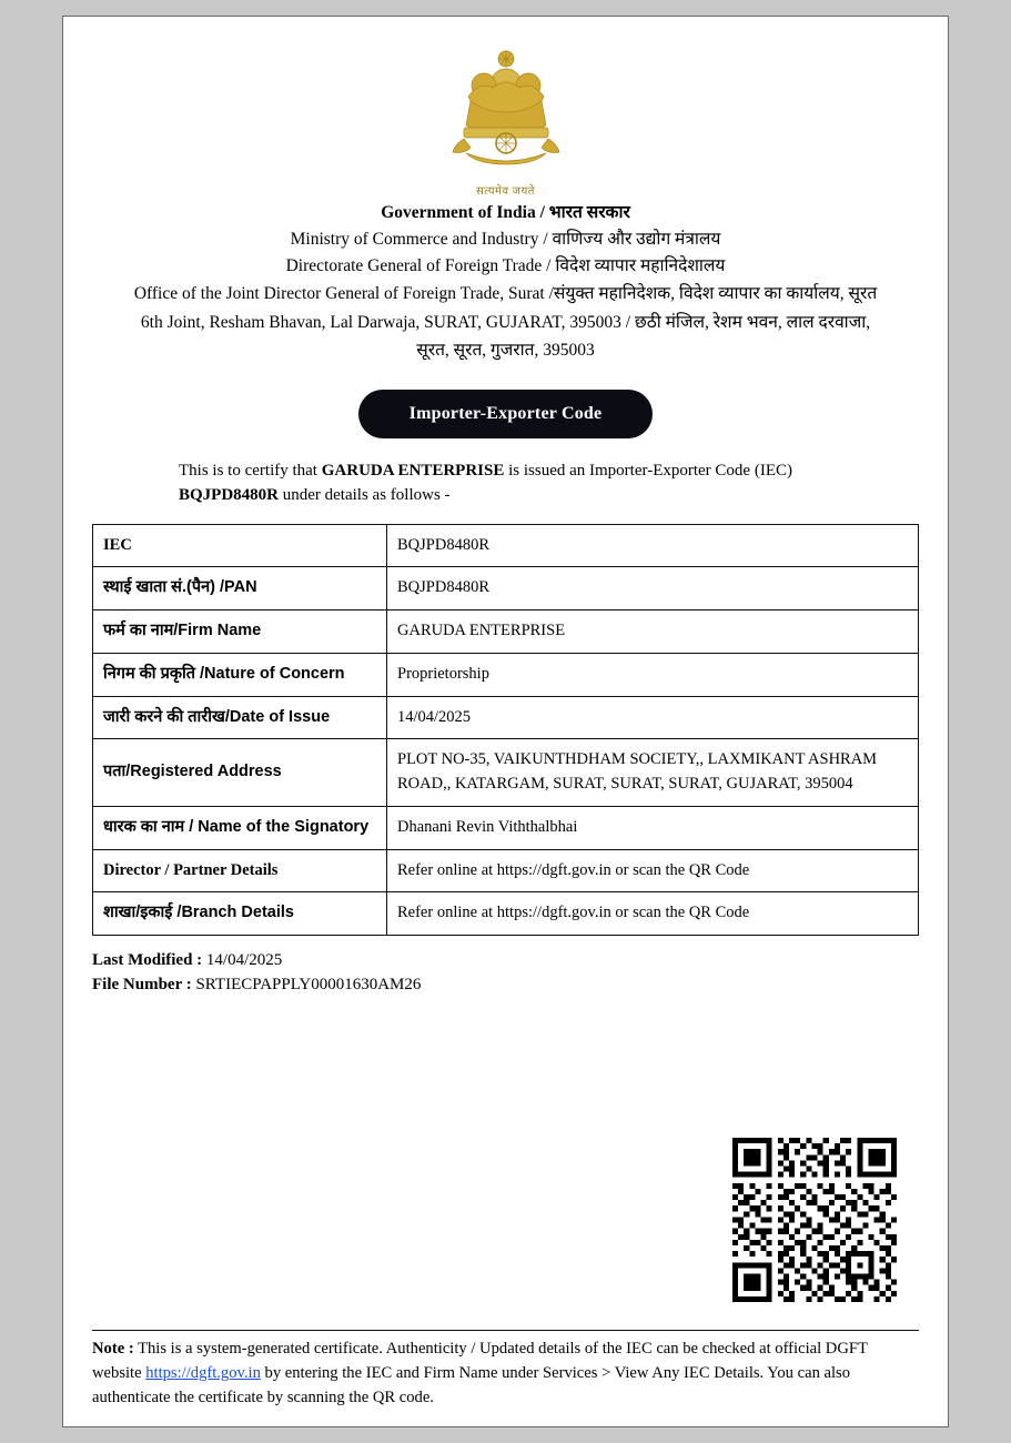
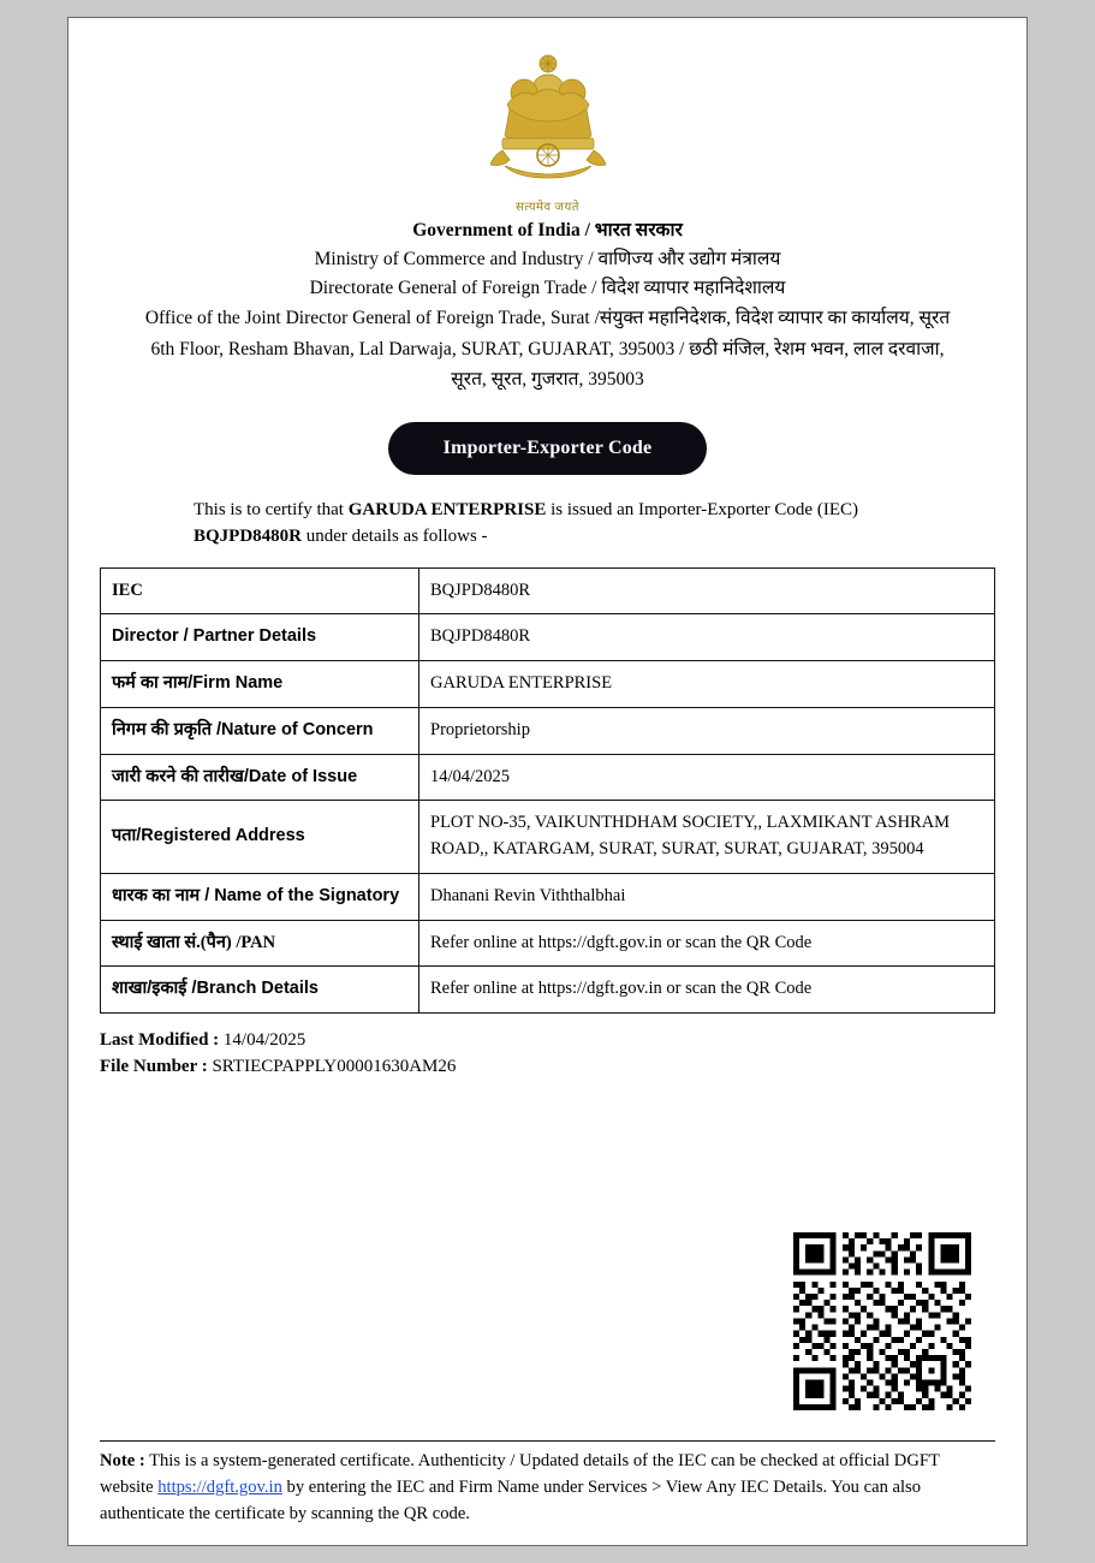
  सत्यमेव जयते
  Government of India / भारत सरकार
  Ministry of Commerce and Industry / वाणिज्य और उद्योग मंत्रालय
  Directorate General of Foreign Trade / विदेश व्यापार महानिदेशालय
  Office of the Joint Director General of Foreign Trade, Surat /संयुक्त महानिदेशक, विदेश व्यापार का कार्यालय, सूरत
- 6th Joint, Resham Bhavan, Lal Darwaja, SURAT, GUJARAT, 395003 / छठी मंजिल, रेशम भवन, लाल दरवाजा,
+ 6th Floor, Resham Bhavan, Lal Darwaja, SURAT, GUJARAT, 395003 / छठी मंजिल, रेशम भवन, लाल दरवाजा,
  सूरत, सूरत, गुजरात, 395003
  Importer-Exporter Code
  This is to certify that GARUDA ENTERPRISE is issued an Importer-Exporter Code (IEC) BQJPD8480R under details as follows -
  IEC	BQJPD8480R
- स्थाई खाता सं.(पैन) /PAN	BQJPD8480R
+ Director / Partner Details	BQJPD8480R
  फर्म का नाम/Firm Name	GARUDA ENTERPRISE
  निगम की प्रकृति /Nature of Concern	Proprietorship
  जारी करने की तारीख/Date of Issue	14/04/2025
  पता/Registered Address	PLOT NO-35, VAIKUNTHDHAM SOCIETY,, LAXMIKANT ASHRAM ROAD,, KATARGAM, SURAT, SURAT, SURAT, GUJARAT, 395004
  धारक का नाम / Name of the Signatory	Dhanani Revin Viththalbhai
- Director / Partner Details	Refer online at https://dgft.gov.in or scan the QR Code
+ स्थाई खाता सं.(पैन) /PAN	Refer online at https://dgft.gov.in or scan the QR Code
  शाखा/इकाई /Branch Details	Refer online at https://dgft.gov.in or scan the QR Code
  Last Modified : 14/04/2025
  File Number : SRTIECPAPPLY00001630AM26
  Note : This is a system-generated certificate. Authenticity / Updated details of the IEC can be checked at official DGFT website https://dgft.gov.in by entering the IEC and Firm Name under Services > View Any IEC Details. You can also authenticate the certificate by scanning the QR code.
